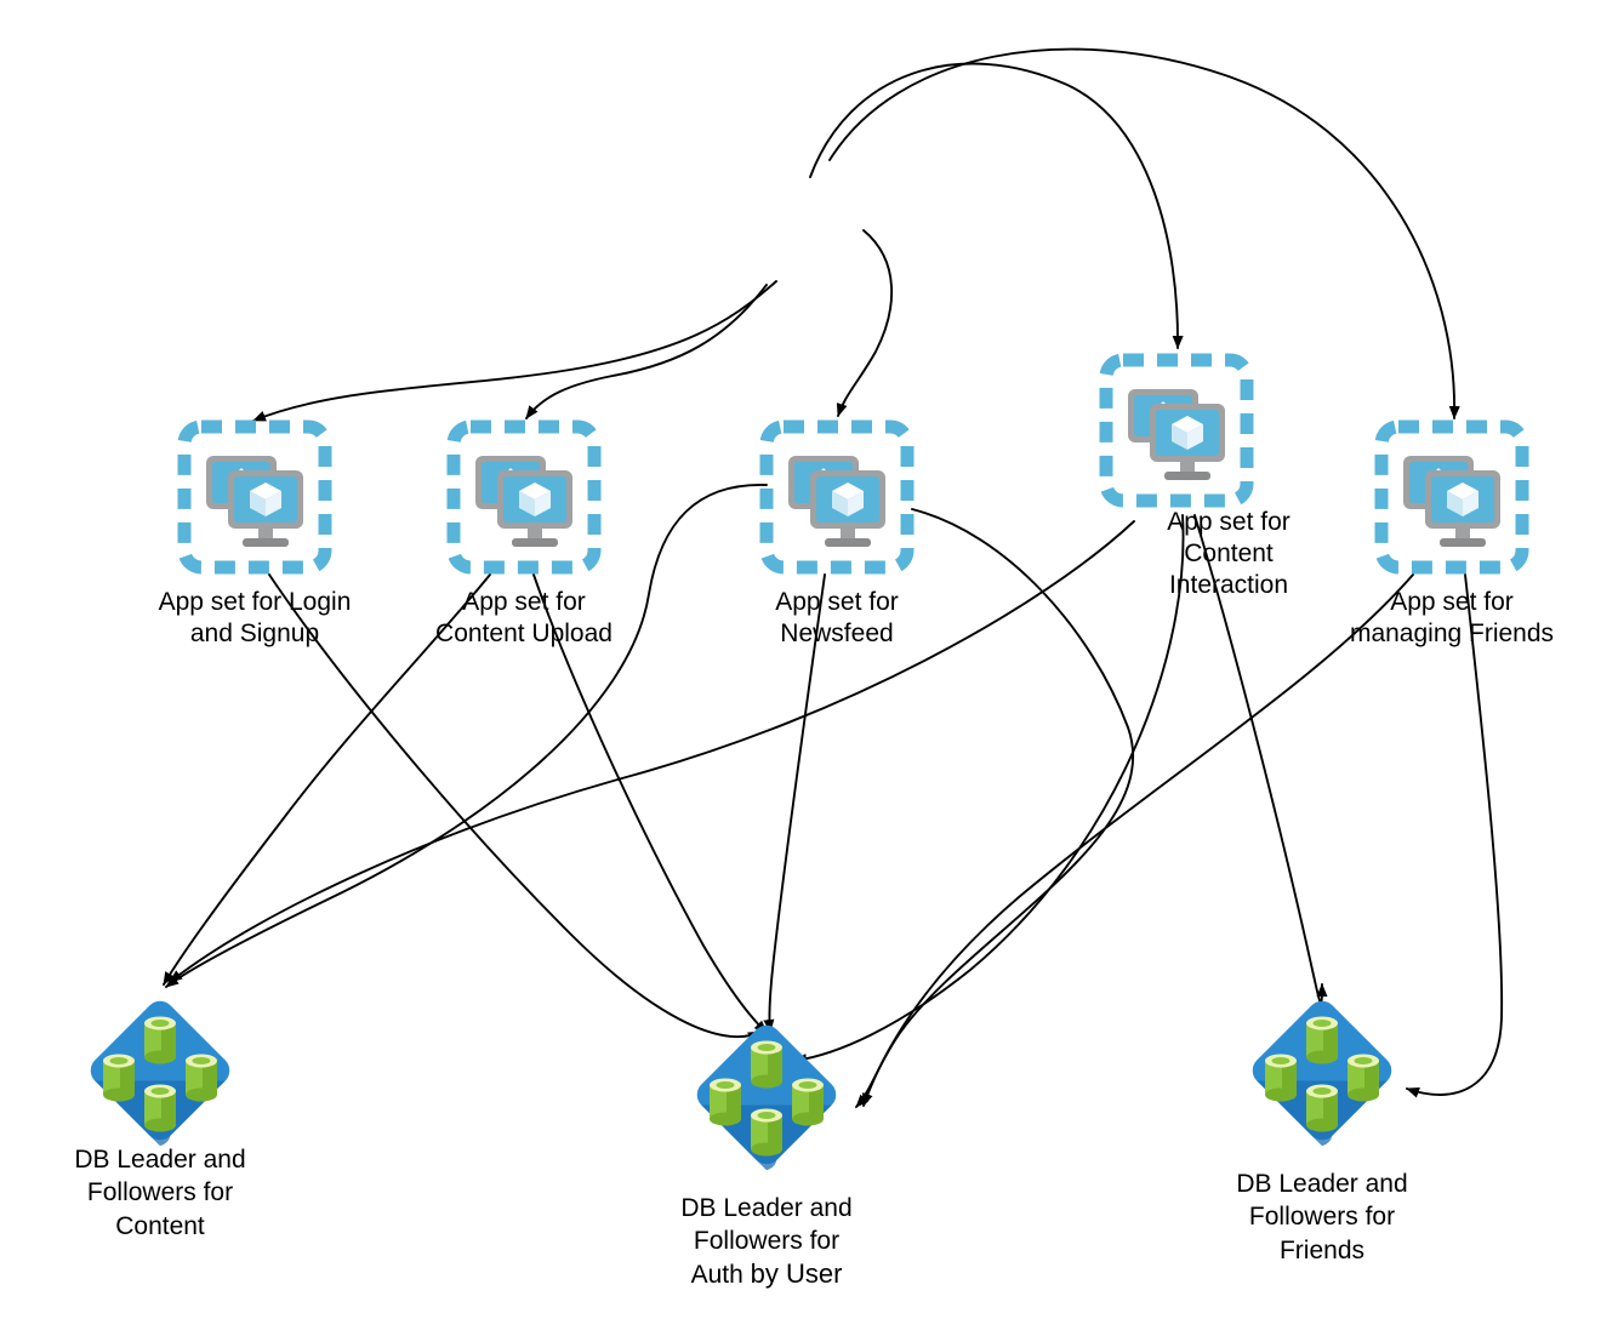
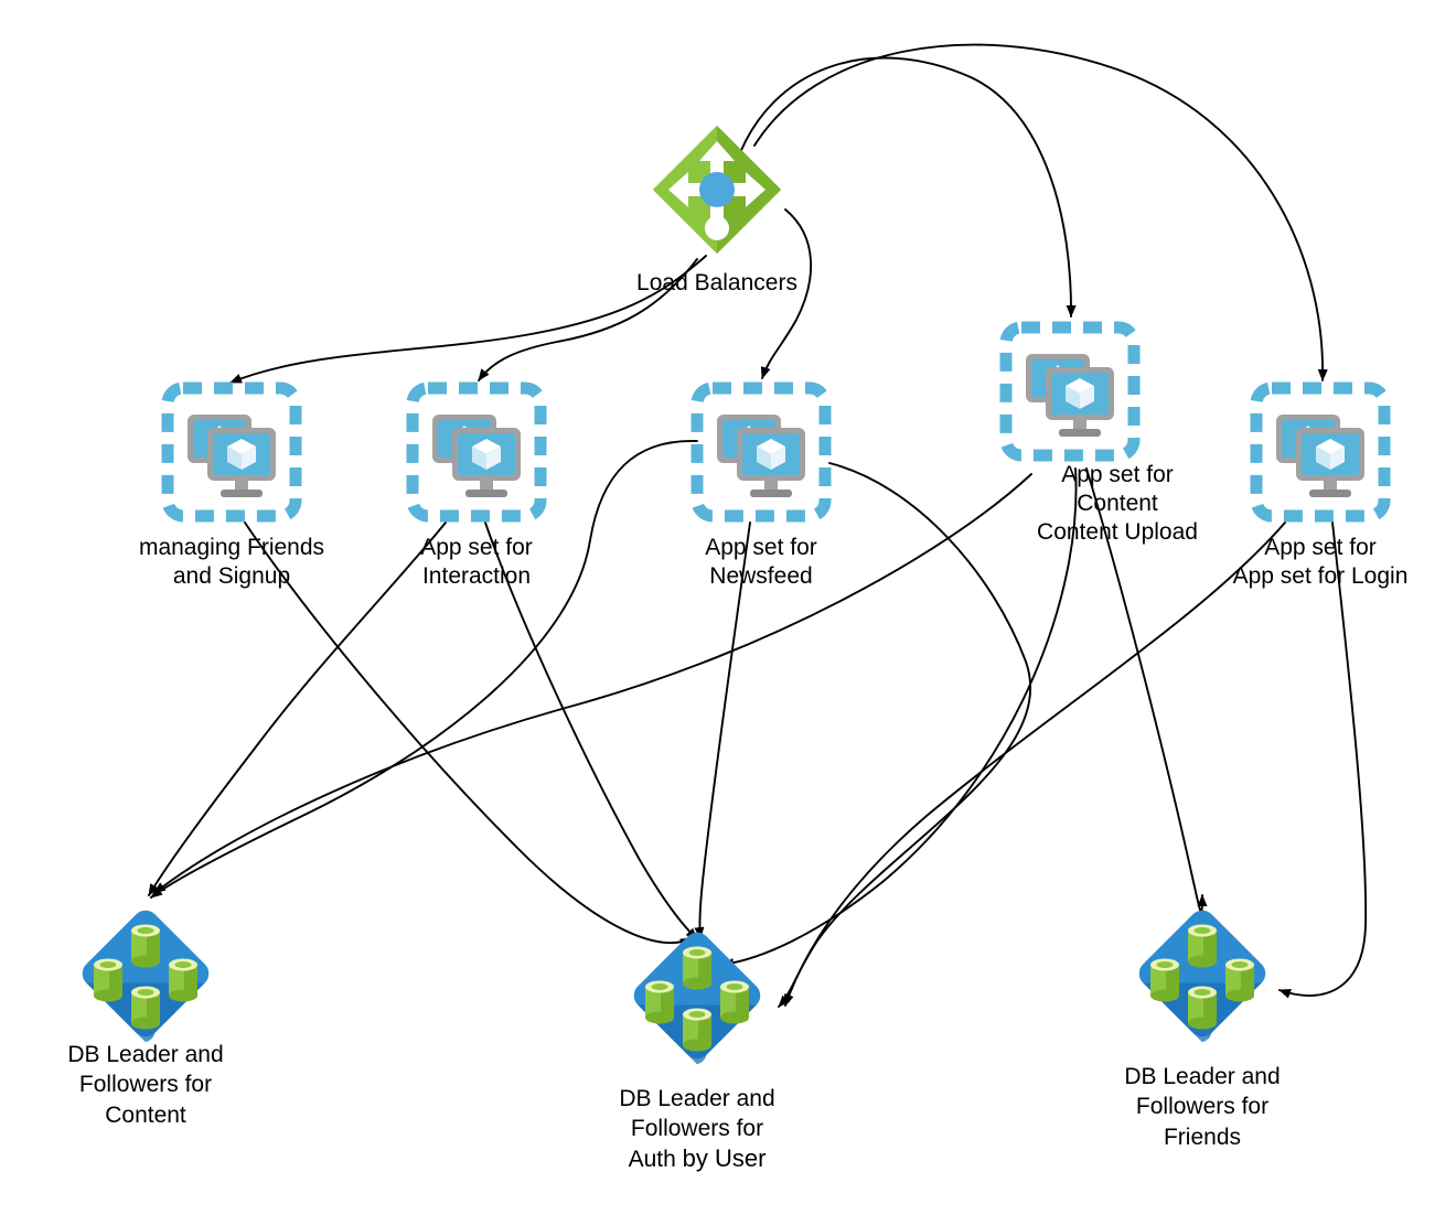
+ Load Balancers
- App set for Login
+ managing Friends
  and Signup
  App set for
- Content Upload
+ Interaction
  App set for
  Newsfeed
  App set for
  Content
- Interaction
+ Content Upload
  App set for
- managing Friends
+ App set for Login
  DB Leader and
  Followers for
  Content
  DB Leader and
  Followers for
  Auth by User
  DB Leader and
  Followers for
  Friends
